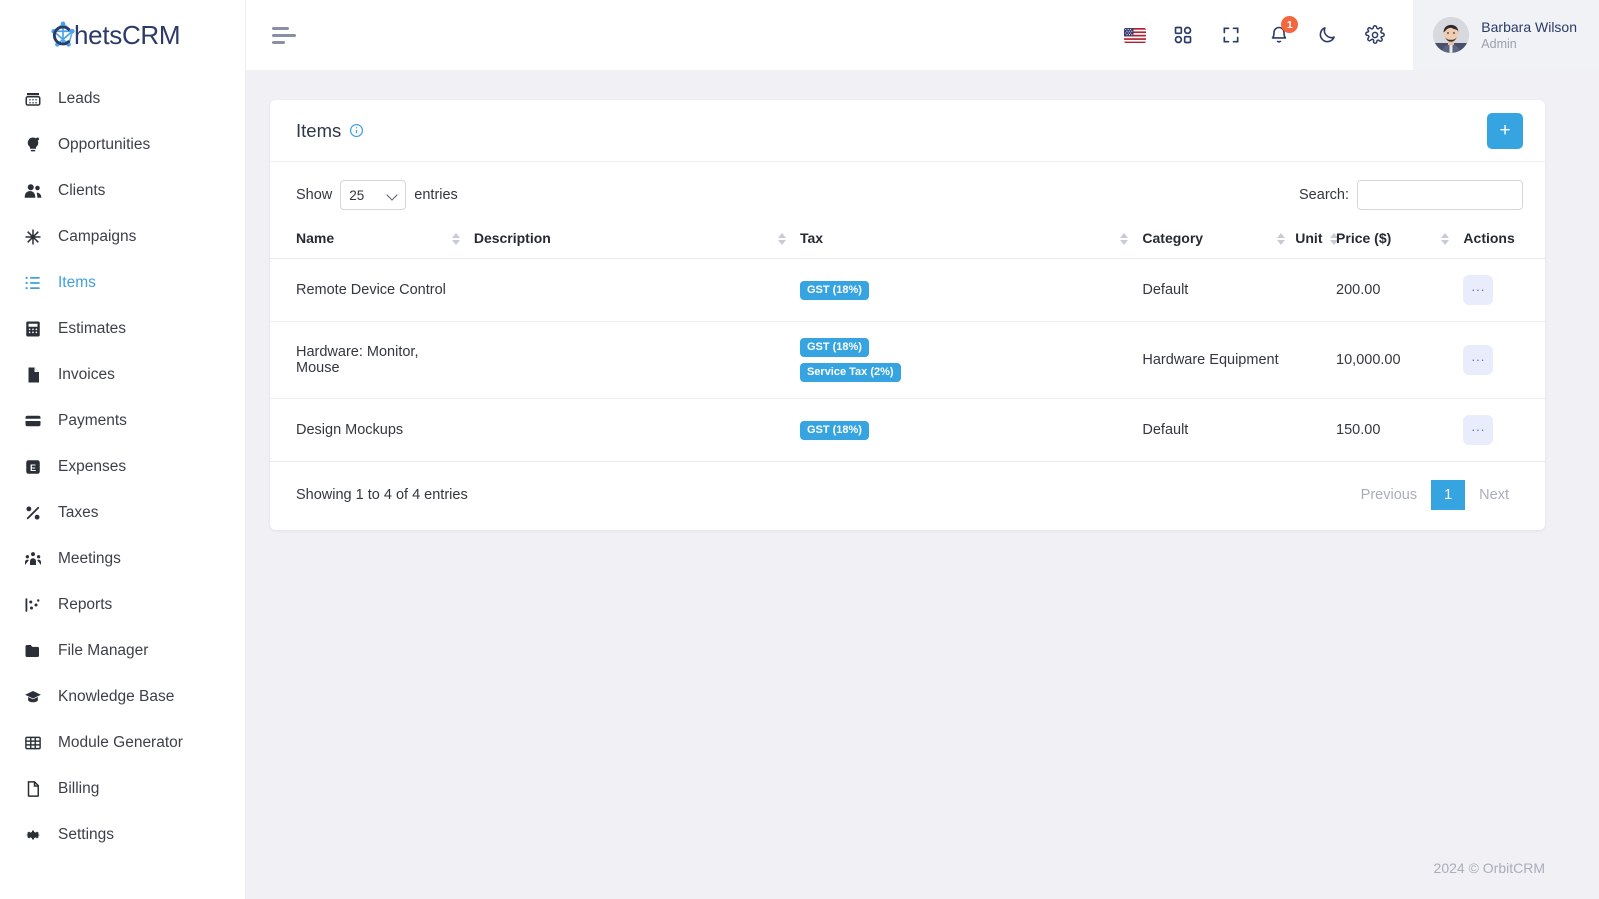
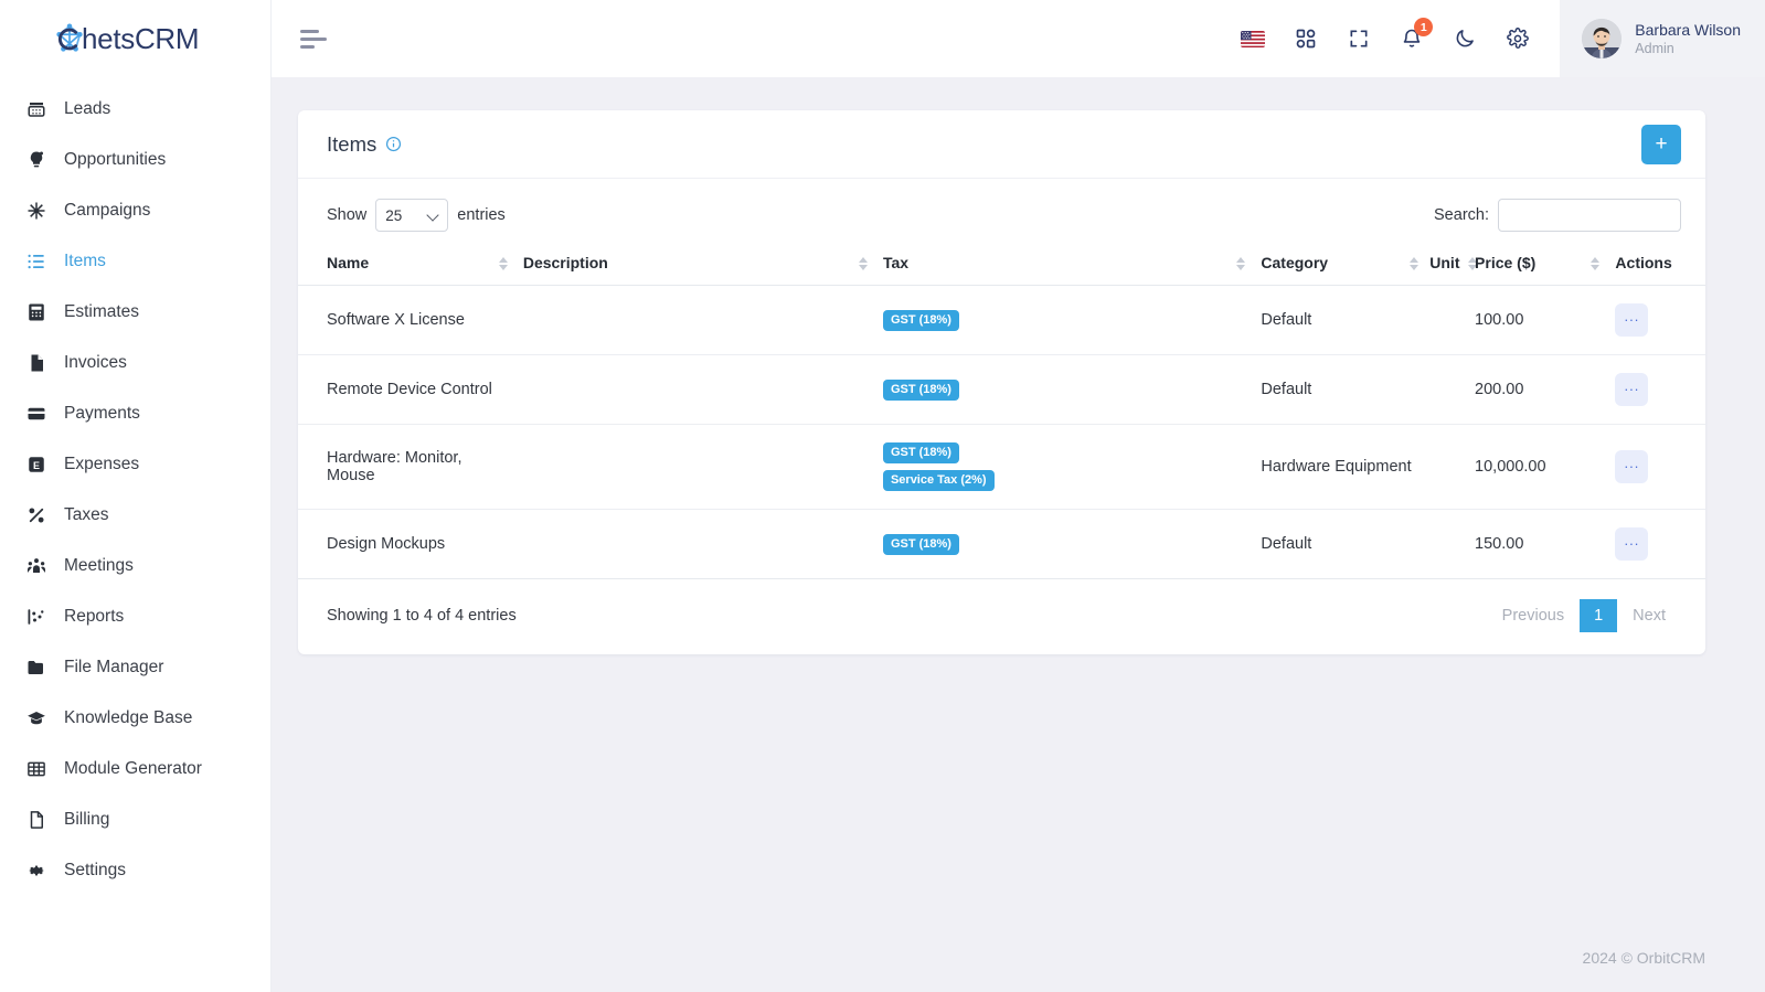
  hetsCRM
  Leads
  Opportunities
- Clients
  Campaigns
  Items
  Estimates
  Invoices
  Payments
  E
  Expenses
  Taxes
  Meetings
  Reports
  File Manager
  Knowledge Base
  Module Generator
  Billing
  Settings
  1
  Barbara Wilson
  Admin
  Items
  +
  Show
  25
  entries
  Search:
  Name	Description	Tax	Category	Unit	Price ($)	Actions
+ Software X License		GST (18%)	Default		100.00	...
  Remote Device Control		GST (18%)	Default		200.00	...
  Hardware: Monitor, Mouse		GST (18%) Service Tax (2%)	Hardware Equipment		10,000.00	...
  Design Mockups		GST (18%)	Default		150.00	...
  Showing 1 to 4 of 4 entries
  Previous
  1
  Next
  2024 © OrbitCRM
